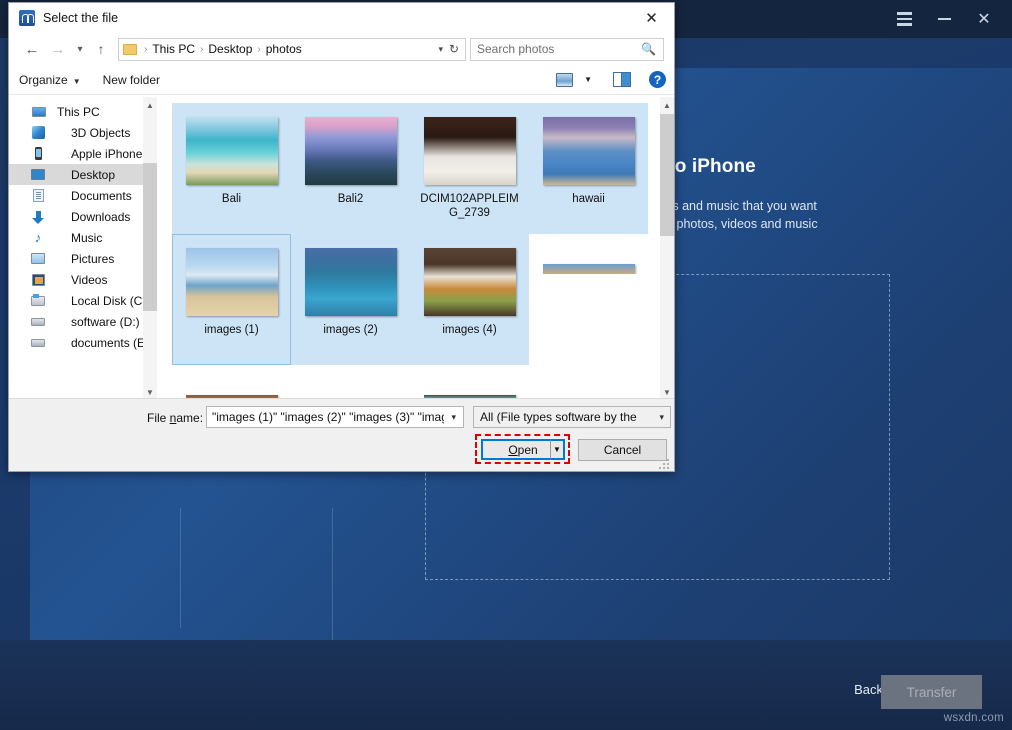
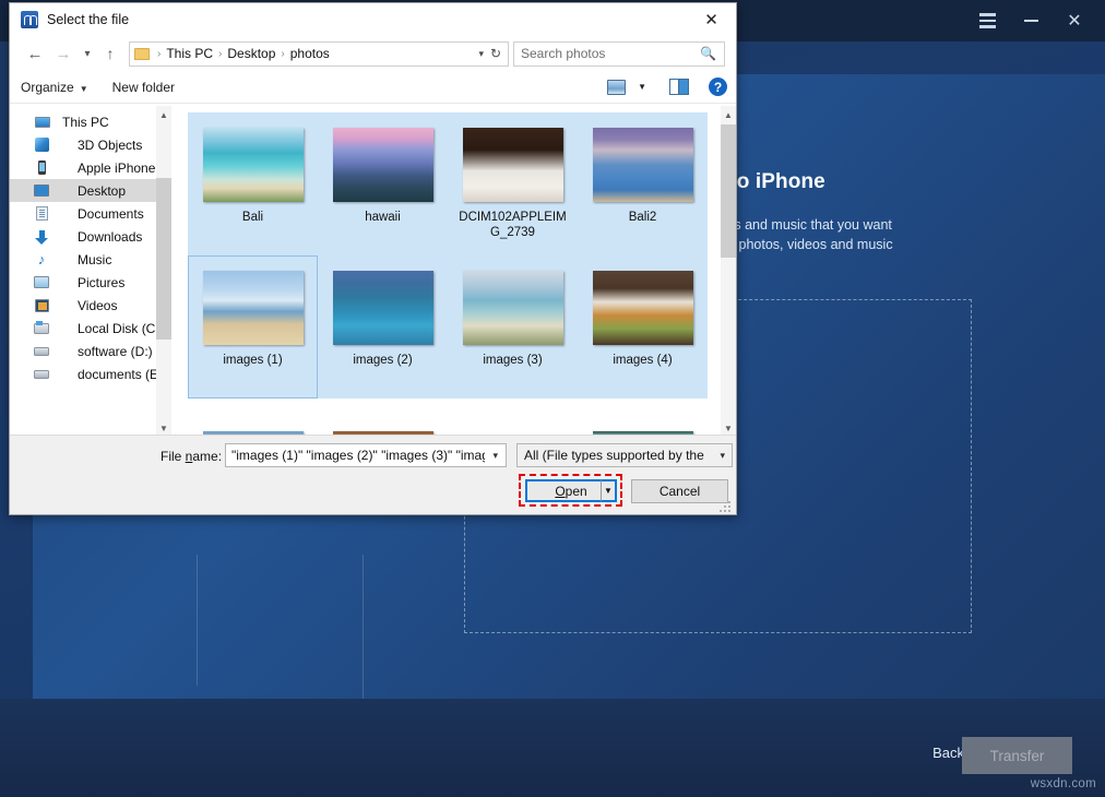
  ✕
  Back
  Transfer
  wsxdn.com
  Select the file
  ✕
  ←
  →
  ▾
  ↑
  ›
  This PC
  ›
  Desktop
  ›
  photos
  ▾
  ↻
  Search photos
  🔍
  Organize ▼
  New folder
  ▼
  ?
  This PC
  3D Objects
  Apple iPhone
  Desktop
  Documents
  Downloads
  ♪
  Music
  Pictures
  Videos
  Local Disk (C
  software (D:)
  documents (E
  ▲
  ▼
  Bali
- Bali2
+ hawaii
  DCIM102APPLEIMG_2739
- hawaii
+ Bali2
  images (1)
  images (2)
+ images (3)
  images (4)
  ▲
  ▼
  File name:
  "images (1)" "images (2)" "images (3)" "ima
  ▾
- All (File types software by the
+ All (File types supported by the
  ▾
  O
  pen
  ▼
  Cancel
